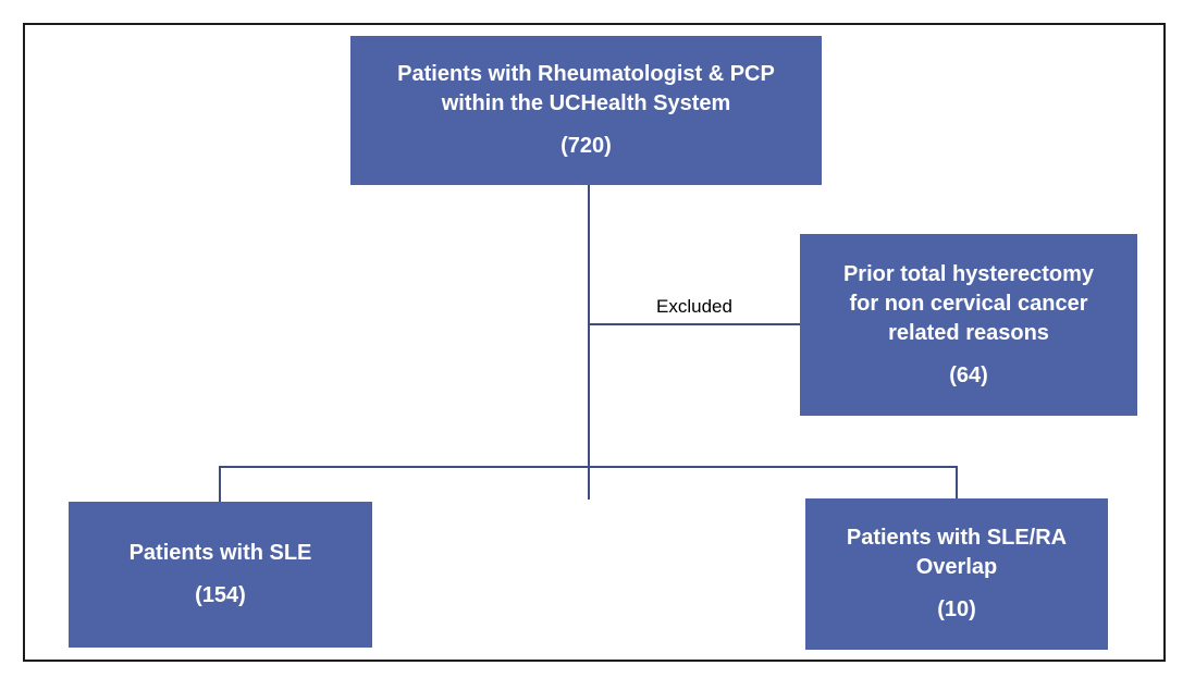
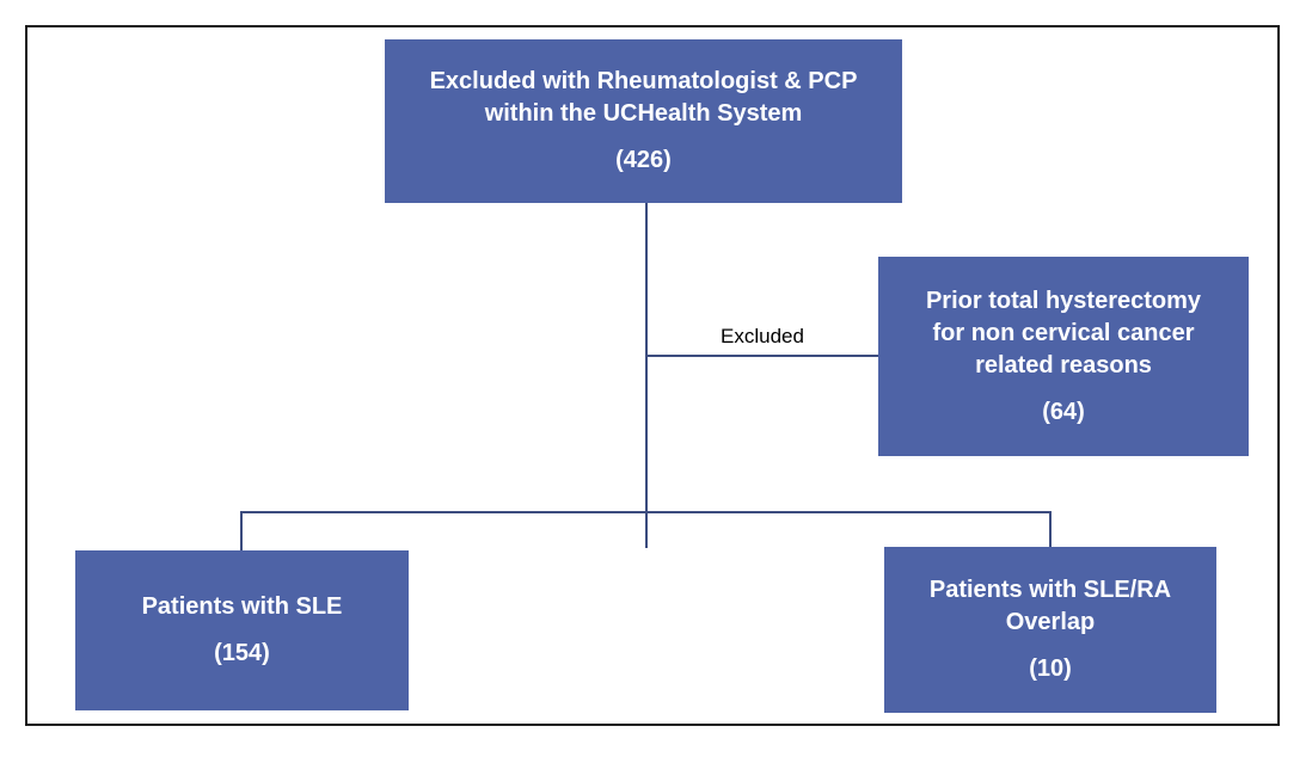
  Excluded
- Patients with Rheumatologist & PCP
+ Excluded with Rheumatologist & PCP
  within the UCHealth System
- (720)
+ (426)
  Prior total hysterectomy
  for non cervical cancer
  related reasons
  (64)
  Patients with SLE
  (154)
  Patients with SLE/RA
  Overlap
  (10)
